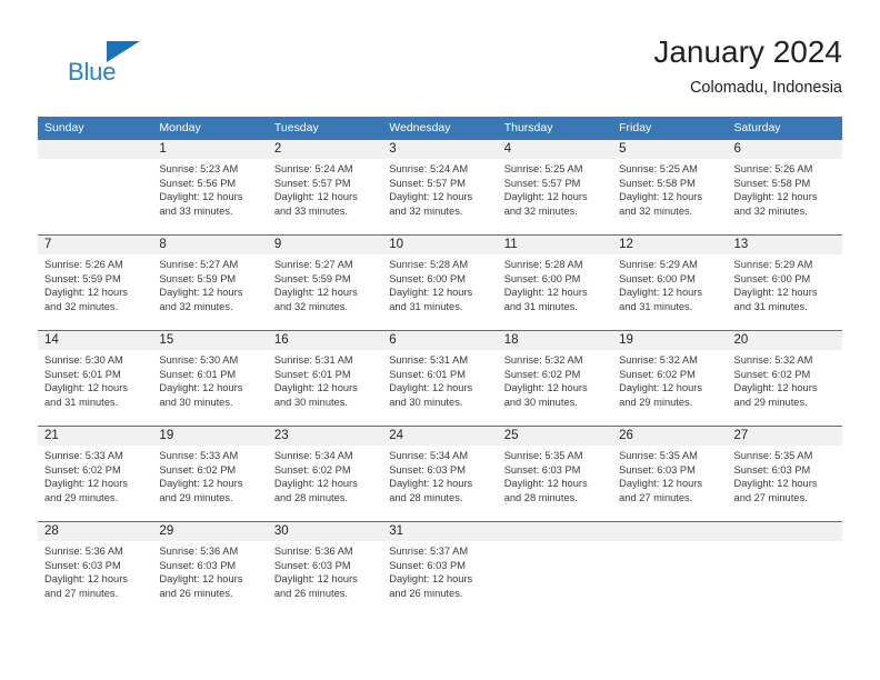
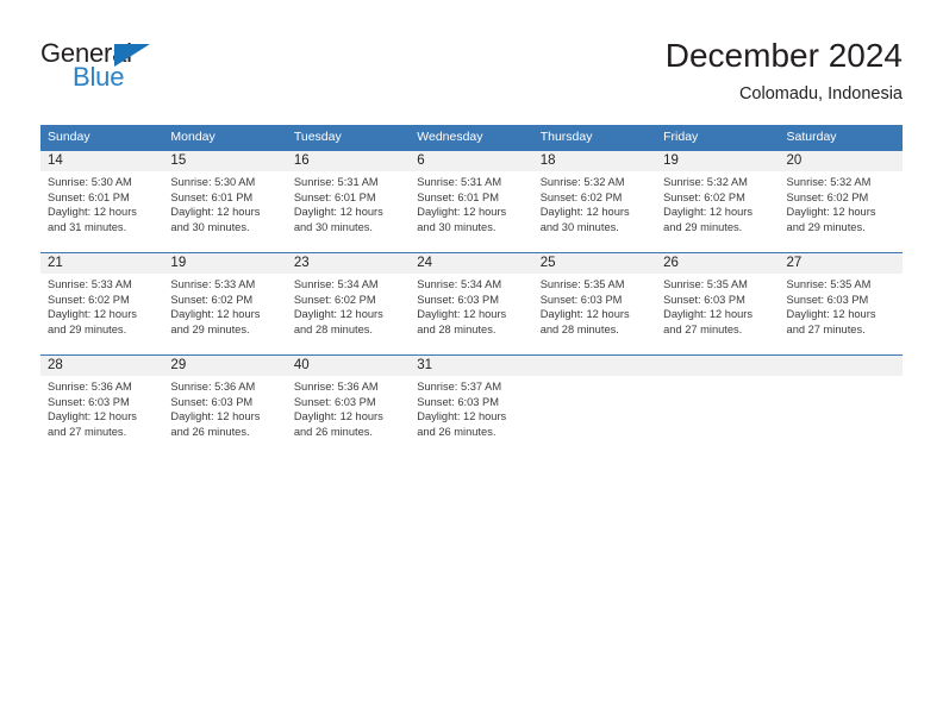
+ General
  Blue
- January 2024
+ December 2024
  Colomadu, Indonesia
  Sunday	Monday	Tuesday	Wednesday	Thursday	Friday	Saturday
- 	1Sunrise: 5:23 AMSunset: 5:56 PMDaylight: 12 hours and 33 minutes.	2Sunrise: 5:24 AMSunset: 5:57 PMDaylight: 12 hours and 33 minutes.	3Sunrise: 5:24 AMSunset: 5:57 PMDaylight: 12 hours and 32 minutes.	4Sunrise: 5:25 AMSunset: 5:57 PMDaylight: 12 hours and 32 minutes.	5Sunrise: 5:25 AMSunset: 5:58 PMDaylight: 12 hours and 32 minutes.	6Sunrise: 5:26 AMSunset: 5:58 PMDaylight: 12 hours and 32 minutes.
- 7Sunrise: 5:26 AMSunset: 5:59 PMDaylight: 12 hours and 32 minutes.	8Sunrise: 5:27 AMSunset: 5:59 PMDaylight: 12 hours and 32 minutes.	9Sunrise: 5:27 AMSunset: 5:59 PMDaylight: 12 hours and 32 minutes.	10Sunrise: 5:28 AMSunset: 6:00 PMDaylight: 12 hours and 31 minutes.	11Sunrise: 5:28 AMSunset: 6:00 PMDaylight: 12 hours and 31 minutes.	12Sunrise: 5:29 AMSunset: 6:00 PMDaylight: 12 hours and 31 minutes.	13Sunrise: 5:29 AMSunset: 6:00 PMDaylight: 12 hours and 31 minutes.
  14Sunrise: 5:30 AMSunset: 6:01 PMDaylight: 12 hours and 31 minutes.	15Sunrise: 5:30 AMSunset: 6:01 PMDaylight: 12 hours and 30 minutes.	16Sunrise: 5:31 AMSunset: 6:01 PMDaylight: 12 hours and 30 minutes.	6Sunrise: 5:31 AMSunset: 6:01 PMDaylight: 12 hours and 30 minutes.	18Sunrise: 5:32 AMSunset: 6:02 PMDaylight: 12 hours and 30 minutes.	19Sunrise: 5:32 AMSunset: 6:02 PMDaylight: 12 hours and 29 minutes.	20Sunrise: 5:32 AMSunset: 6:02 PMDaylight: 12 hours and 29 minutes.
  21Sunrise: 5:33 AMSunset: 6:02 PMDaylight: 12 hours and 29 minutes.	19Sunrise: 5:33 AMSunset: 6:02 PMDaylight: 12 hours and 29 minutes.	23Sunrise: 5:34 AMSunset: 6:02 PMDaylight: 12 hours and 28 minutes.	24Sunrise: 5:34 AMSunset: 6:03 PMDaylight: 12 hours and 28 minutes.	25Sunrise: 5:35 AMSunset: 6:03 PMDaylight: 12 hours and 28 minutes.	26Sunrise: 5:35 AMSunset: 6:03 PMDaylight: 12 hours and 27 minutes.	27Sunrise: 5:35 AMSunset: 6:03 PMDaylight: 12 hours and 27 minutes.
- 28Sunrise: 5:36 AMSunset: 6:03 PMDaylight: 12 hours and 27 minutes.	29Sunrise: 5:36 AMSunset: 6:03 PMDaylight: 12 hours and 26 minutes.	30Sunrise: 5:36 AMSunset: 6:03 PMDaylight: 12 hours and 26 minutes.	31Sunrise: 5:37 AMSunset: 6:03 PMDaylight: 12 hours and 26 minutes.
+ 28Sunrise: 5:36 AMSunset: 6:03 PMDaylight: 12 hours and 27 minutes.	29Sunrise: 5:36 AMSunset: 6:03 PMDaylight: 12 hours and 26 minutes.	40Sunrise: 5:36 AMSunset: 6:03 PMDaylight: 12 hours and 26 minutes.	31Sunrise: 5:37 AMSunset: 6:03 PMDaylight: 12 hours and 26 minutes.
